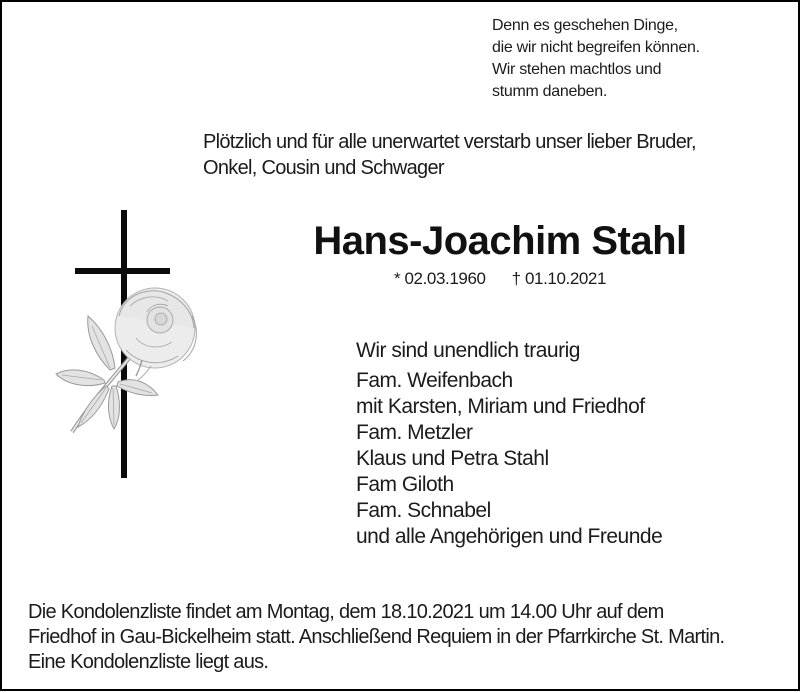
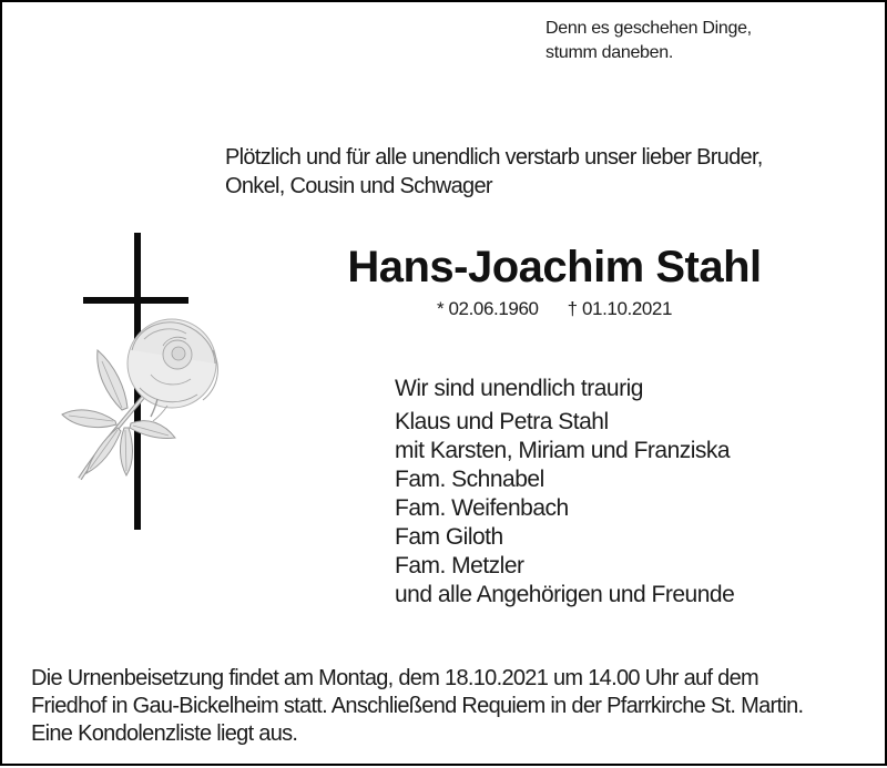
  Denn es geschehen Dinge,
- die wir nicht begreifen können.
- Wir stehen machtlos und
  stumm daneben.
- Plötzlich und für alle unerwartet verstarb unser lieber Bruder,
+ Plötzlich und für alle unendlich verstarb unser lieber Bruder,
  Onkel, Cousin und Schwager
  Hans-Joachim Stahl
- * 02.03.1960 † 01.10.2021
+ * 02.06.1960 † 01.10.2021
  Wir sind unendlich traurig
- Fam. Weifenbach
+ Klaus und Petra Stahl
- mit Karsten, Miriam und Friedhof
+ mit Karsten, Miriam und Franziska
- Fam. Metzler
+ Fam. Schnabel
- Klaus und Petra Stahl
+ Fam. Weifenbach
  Fam Giloth
- Fam. Schnabel
+ Fam. Metzler
  und alle Angehörigen und Freunde
- Die Kondolenzliste findet am Montag, dem 18.10.2021 um 14.00 Uhr auf dem
+ Die Urnenbeisetzung findet am Montag, dem 18.10.2021 um 14.00 Uhr auf dem
  Friedhof in Gau-Bickelheim statt. Anschließend Requiem in der Pfarrkirche St. Martin.
  Eine Kondolenzliste liegt aus.
